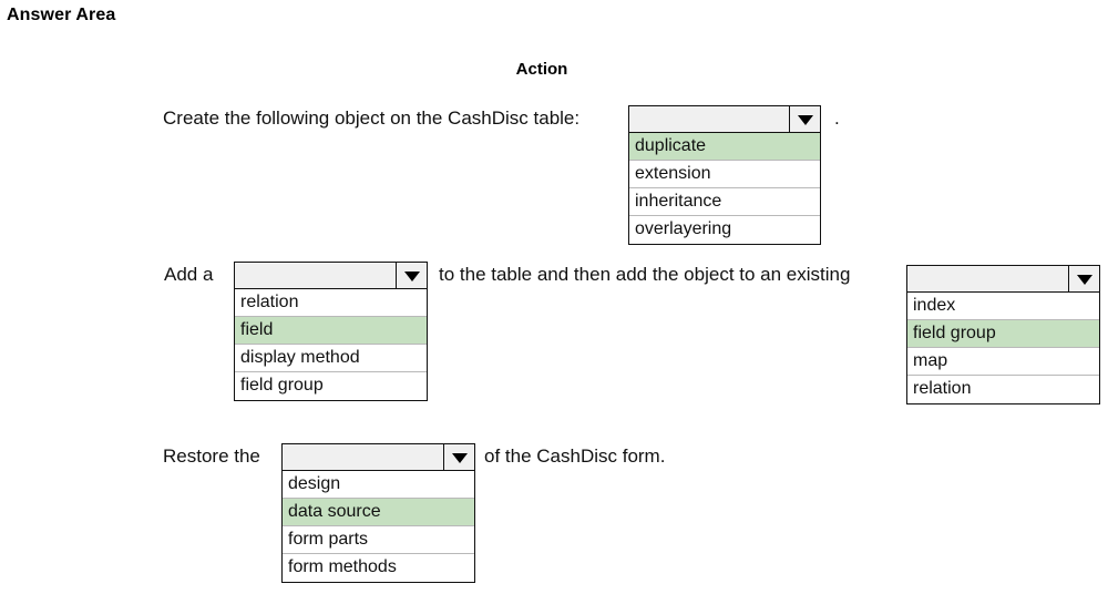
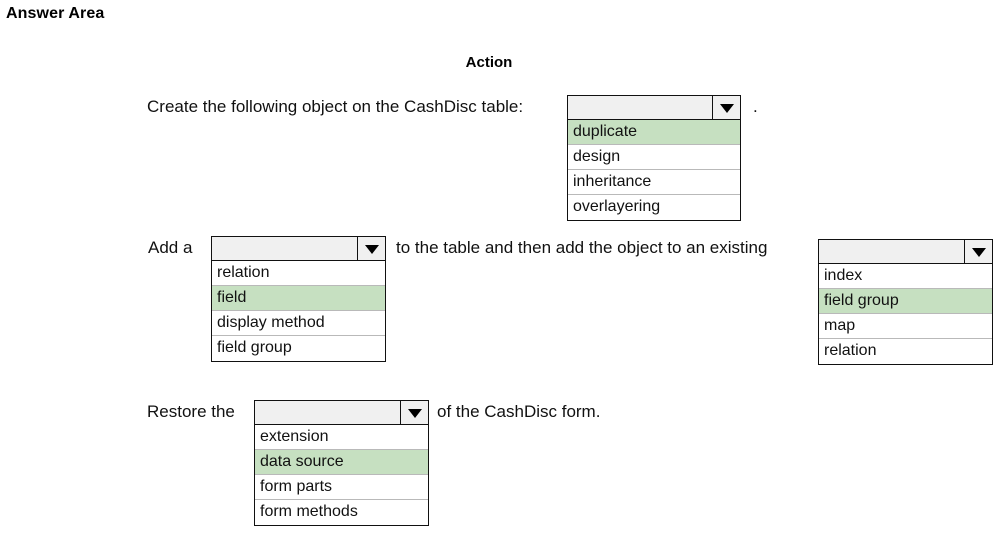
  Answer Area
  Action
  Create the following object on the CashDisc table:
  duplicate
- extension
+ design
  inheritance
  overlayering
  .
  Add a
  relation
  field
  display method
  field group
  to the table and then add the object to an existing
  index
  field group
  map
  relation
  Restore the
- design
+ extension
  data source
  form parts
  form methods
  of the CashDisc form.
